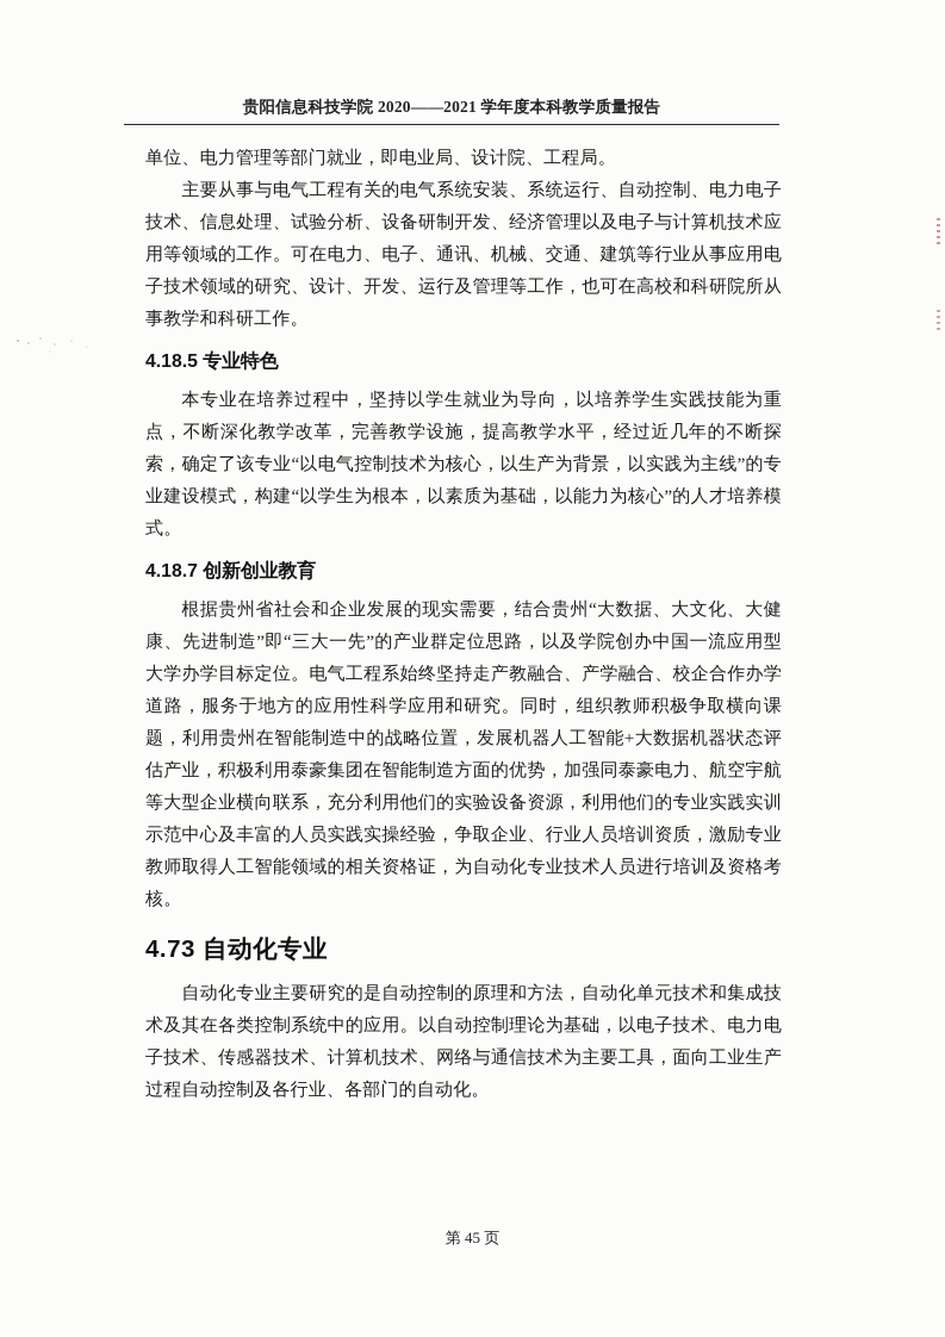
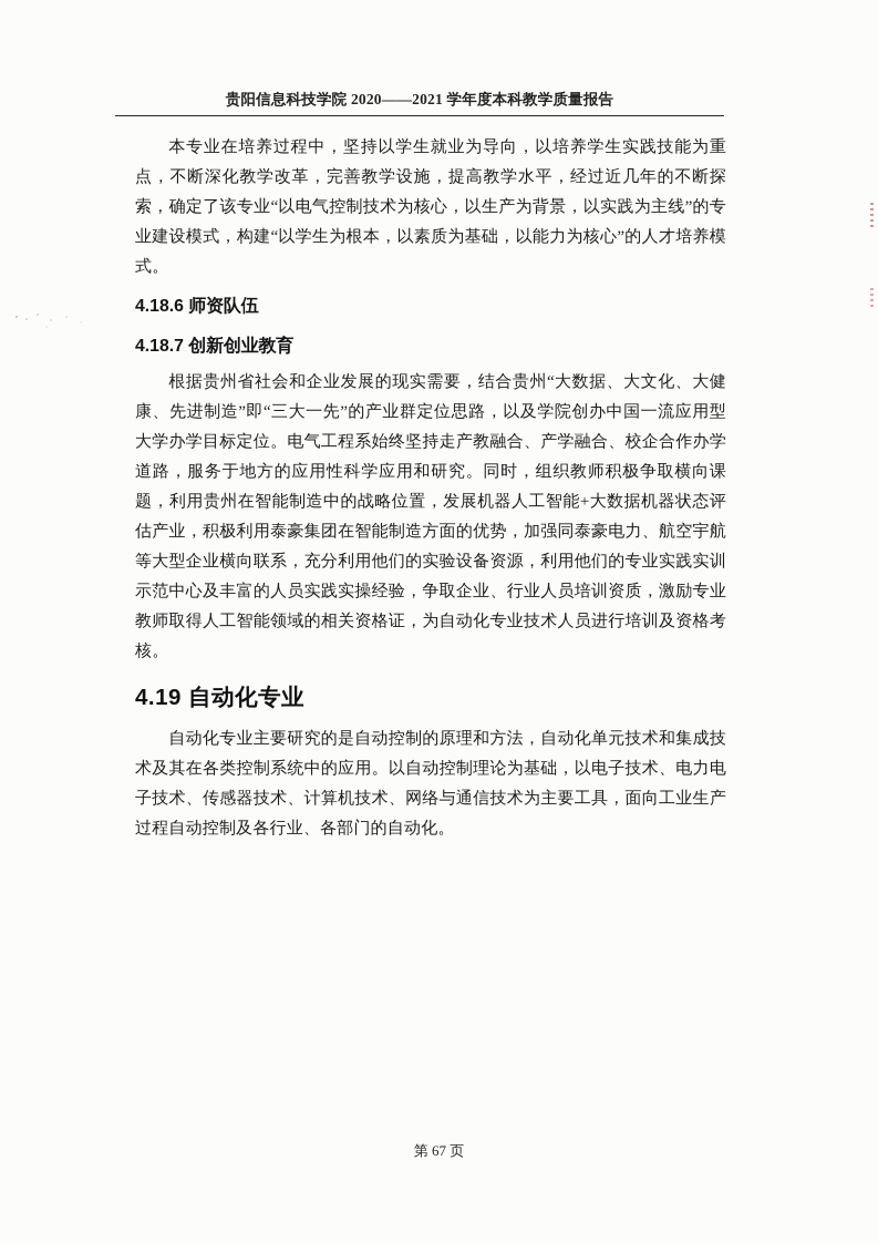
  贵阳信息科技学院 2020——2021 学年度本科教学质量报告
- 单位、电力管理等部门就业，即电业局、设计院、工程局。
- 主要从事与电气工程有关的电气系统安装、系统运行、自动控制、电力电子技术、信息处理、试验分析、设备研制开发、经济管理以及电子与计算机技术应用等领域的工作。可在电力、电子、通讯、机械、交通、建筑等行业从事应用电子技术领域的研究、设计、开发、运行及管理等工作，也可在高校和科研院所从事教学和科研工作。
- 4.18.5 专业特色
  本专业在培养过程中，坚持以学生就业为导向，以培养学生实践技能为重点，不断深化教学改革，完善教学设施，提高教学水平，经过近几年的不断探索，确定了该专业“以电气控制技术为核心，以生产为背景，以实践为主线”的专业建设模式，构建“以学生为根本，以素质为基础，以能力为核心”的人才培养模式。
+ 4.18.6 师资队伍
  4.18.7 创新创业教育
  根据贵州省社会和企业发展的现实需要，结合贵州“大数据、大文化、大健康、先进制造”即“三大一先”的产业群定位思路，以及学院创办中国一流应用型大学办学目标定位。电气工程系始终坚持走产教融合、产学融合、校企合作办学道路，服务于地方的应用性科学应用和研究。同时，组织教师积极争取横向课题，利用贵州在智能制造中的战略位置，发展机器人工智能+大数据机器状态评估产业，积极利用泰豪集团在智能制造方面的优势，加强同泰豪电力、航空宇航等大型企业横向联系，充分利用他们的实验设备资源，利用他们的专业实践实训示范中心及丰富的人员实践实操经验，争取企业、行业人员培训资质，激励专业教师取得人工智能领域的相关资格证，为自动化专业技术人员进行培训及资格考核。
- 4.73 自动化专业
+ 4.19 自动化专业
  自动化专业主要研究的是自动控制的原理和方法，自动化单元技术和集成技术及其在各类控制系统中的应用。以自动控制理论为基础，以电子技术、电力电子技术、传感器技术、计算机技术、网络与通信技术为主要工具，面向工业生产过程自动控制及各行业、各部门的自动化。
- 第 45 页
+ 第 67 页
